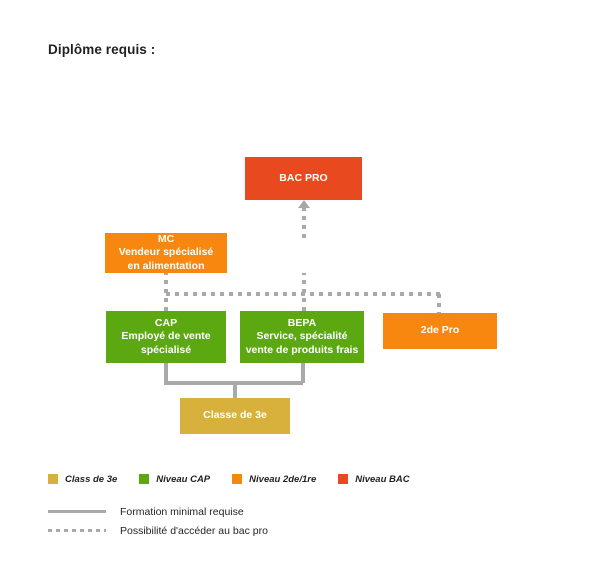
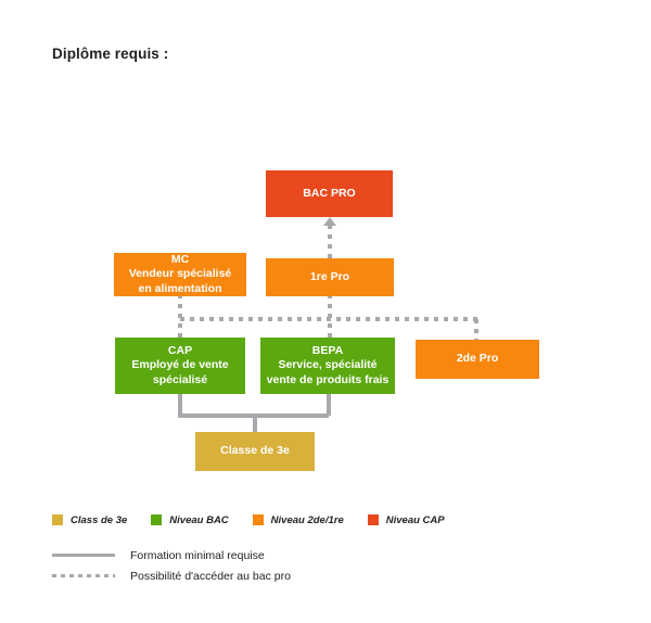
  Diplôme requis :
  BAC PRO
  MC
  Vendeur spécialisé
  en alimentation
+ 1re Pro
  CAP
  Employé de vente
  spécialisé
  BEPA
  Service, spécialité
  vente de produits frais
  2de Pro
  Classe de 3e
  Class de 3e
- Niveau CAP
+ Niveau BAC
  Niveau 2de/1re
- Niveau BAC
+ Niveau CAP
  Formation minimal requise
  Possibilité d'accéder au bac pro
